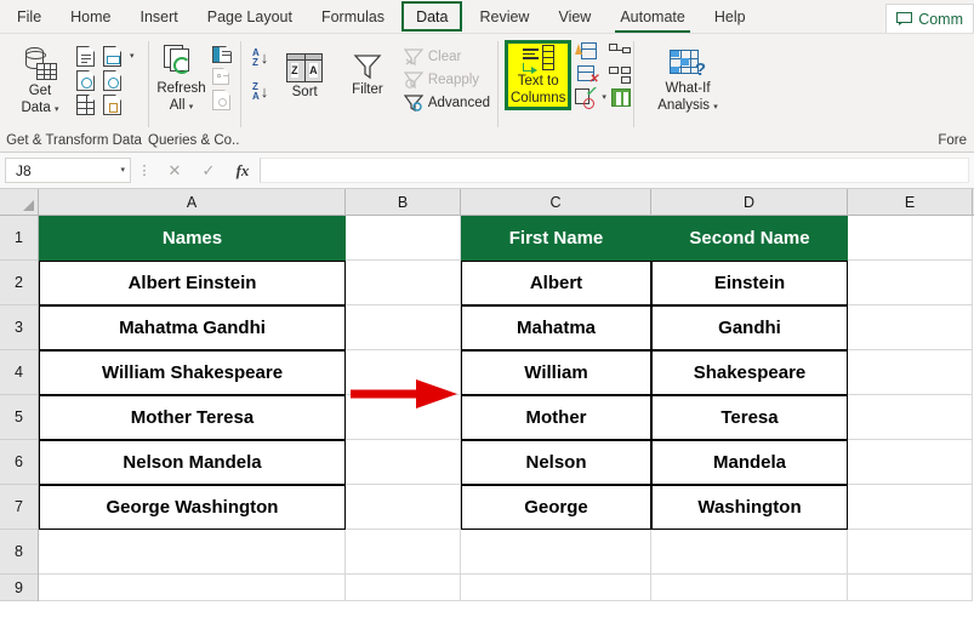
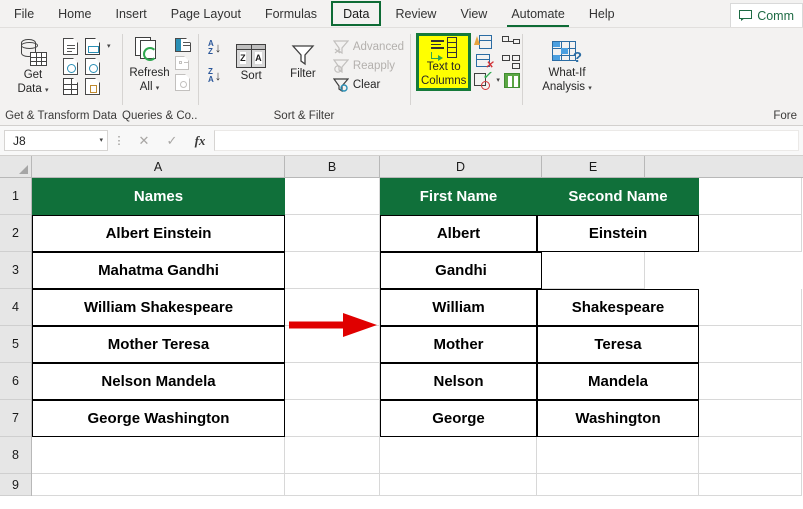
  File
  Home
  Insert
  Page Layout
  Formulas
  Data
  Review
  View
  Automate
  Help
  Comm
  Get
  Data
  Get & Transform Data
  Refresh
  All
  Queries & Co..
  A
  Z
  ↓
  Z
  A
  ↓
  Z
  A
  Sort
  Filter
- Clear
+ Advanced
  Reapply
- Advanced
+ Clear
+ Sort & Filter
  Text to
  Columns
  ✕
  ✓
  ?
  What-If
  Analysis
  Fore
  J8
  ⋮
  ✕
  ✓
  fx
  A
  B
- C
  D
  E
  1
  2
  3
  4
  5
  6
  7
  8
  9
  Names
  First Name
  Second Name
  Albert Einstein
  Albert
  Einstein
  Mahatma Gandhi
- Mahatma
  Gandhi
  William Shakespeare
  William
  Shakespeare
  Mother Teresa
  Mother
  Teresa
  Nelson Mandela
  Nelson
  Mandela
  George Washington
  George
  Washington
